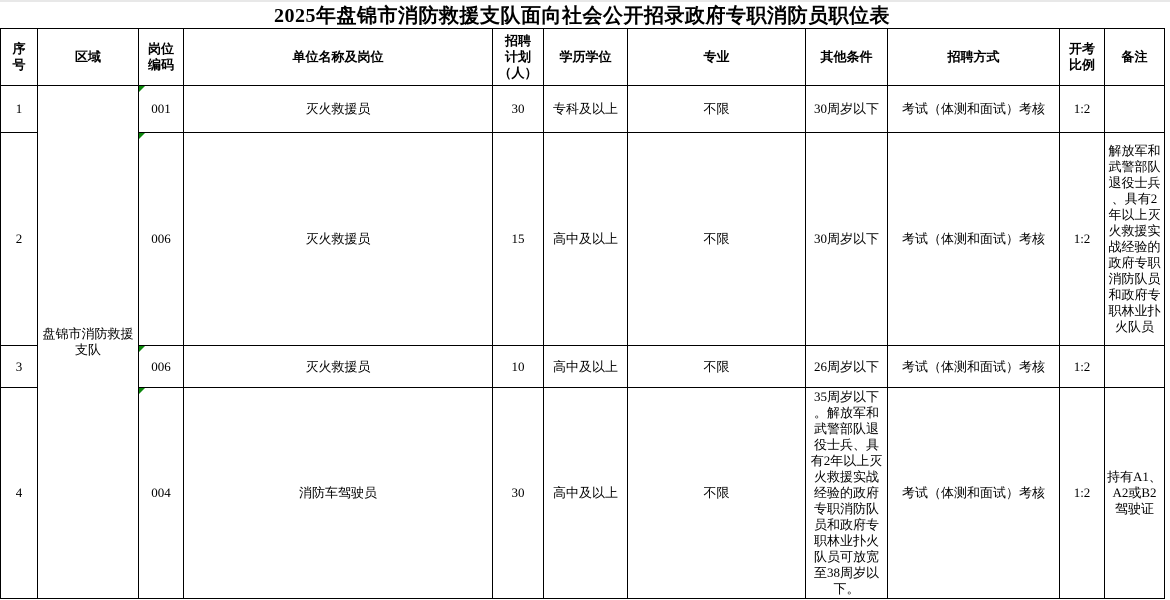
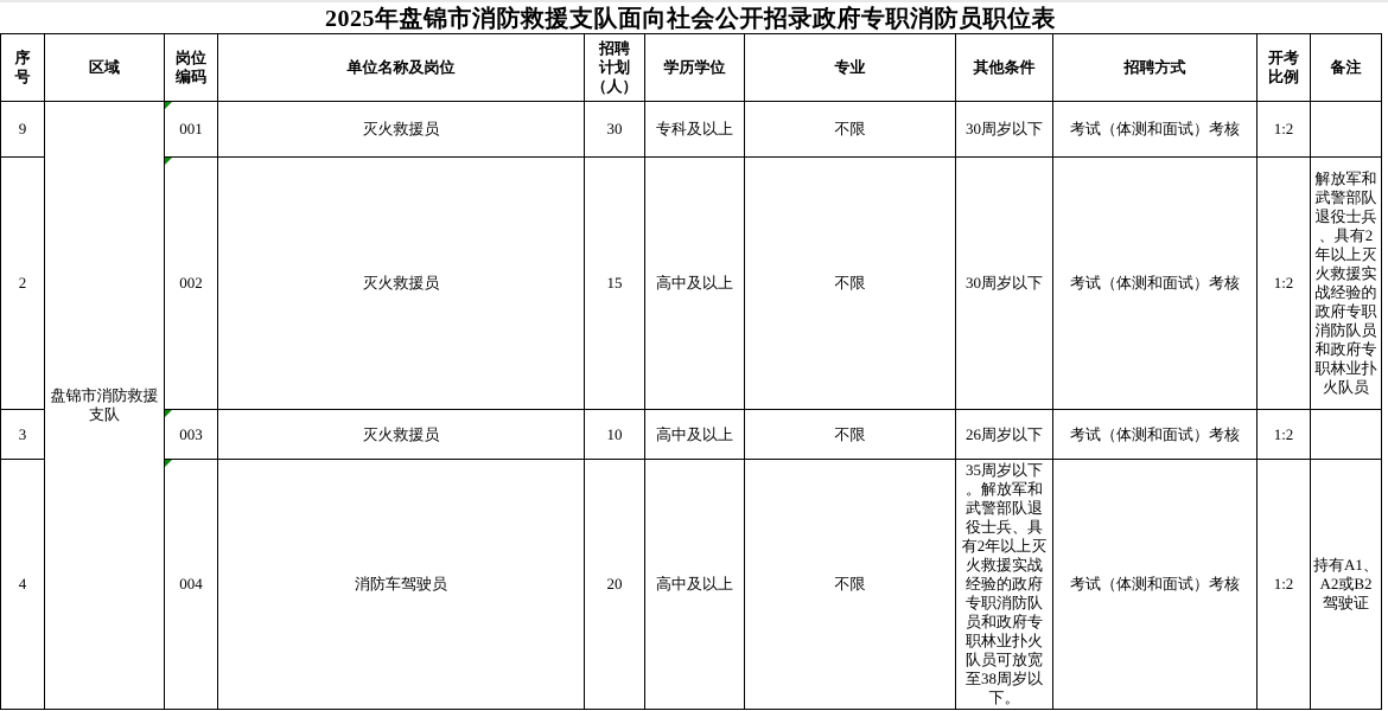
  2025年盘锦市消防救援支队面向社会公开招录政府专职消防员职位表
  序 号	区域	岗位 编码	单位名称及岗位	招聘 计划 （人）	学历学位	专业	其他条件	招聘方式	开考 比例	备注
- 1	盘锦市消防救援支队	001	灭火救援员	30	专科及以上	不限	30周岁以下	考试（体测和面试）考核	1:2
+ 9	盘锦市消防救援支队	001	灭火救援员	30	专科及以上	不限	30周岁以下	考试（体测和面试）考核	1:2
- 2	006	灭火救援员	15	高中及以上	不限	30周岁以下	考试（体测和面试）考核	1:2	解放军和武警部队退役士兵、具有2年以上灭火救援实战经验的政府专职消防队员和政府专职林业扑火队员
+ 2	002	灭火救援员	15	高中及以上	不限	30周岁以下	考试（体测和面试）考核	1:2	解放军和武警部队退役士兵、具有2年以上灭火救援实战经验的政府专职消防队员和政府专职林业扑火队员
- 3	006	灭火救援员	10	高中及以上	不限	26周岁以下	考试（体测和面试）考核	1:2
+ 3	003	灭火救援员	10	高中及以上	不限	26周岁以下	考试（体测和面试）考核	1:2
- 4	004	消防车驾驶员	30	高中及以上	不限	35周岁以下。解放军和武警部队退役士兵、具有2年以上灭火救援实战经验的政府专职消防队员和政府专职林业扑火队员可放宽至38周岁以下。	考试（体测和面试）考核	1:2	持有A1、A2或B2驾驶证
+ 4	004	消防车驾驶员	20	高中及以上	不限	35周岁以下。解放军和武警部队退役士兵、具有2年以上灭火救援实战经验的政府专职消防队员和政府专职林业扑火队员可放宽至38周岁以下。	考试（体测和面试）考核	1:2	持有A1、A2或B2驾驶证
